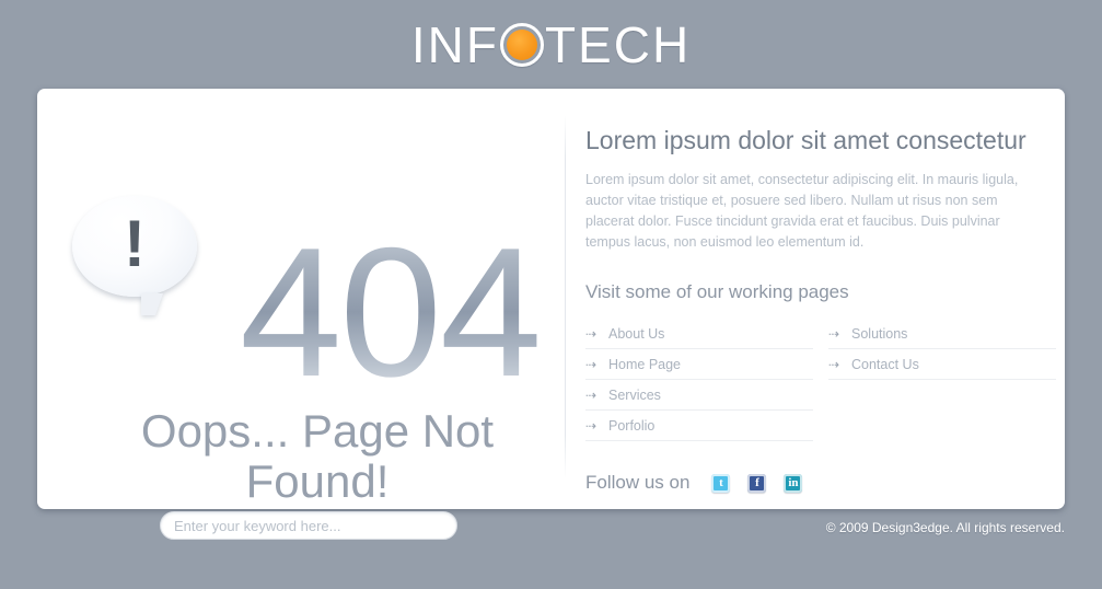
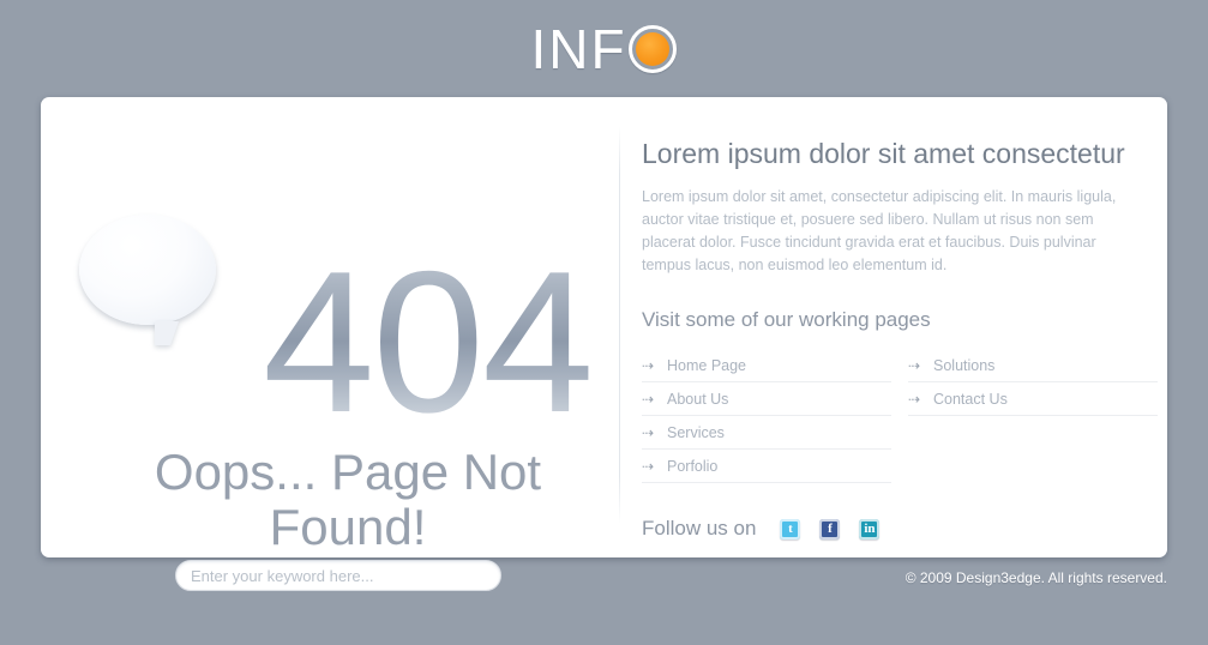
  INF
- TECH
- !
  404
  Oops... Page Not Found!
  Enter your keyword here...
  Lorem ipsum dolor sit amet consectetur
  Lorem ipsum dolor sit amet, consectetur adipiscing elit. In mauris ligula, auctor vitae tristique et, posuere sed libero. Nullam ut risus non sem placerat dolor. Fusce tincidunt gravida erat et faucibus. Duis pulvinar tempus lacus, non euismod leo elementum id.
  Visit some of our working pages
  ⇢
- About Us
+ Home Page
  ⇢
- Home Page
+ About Us
  ⇢
  Services
  ⇢
  Porfolio
  ⇢
  Solutions
  ⇢
  Contact Us
  Follow us on
  t
  f
  in
  © 2009 Design3edge. All rights reserved.
